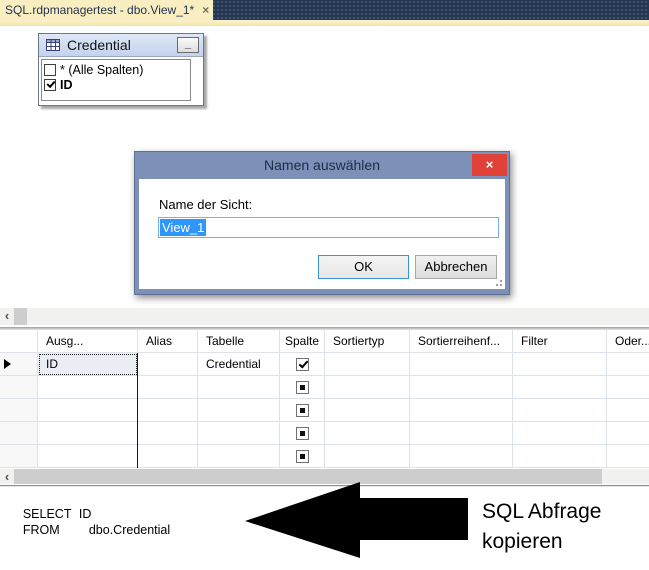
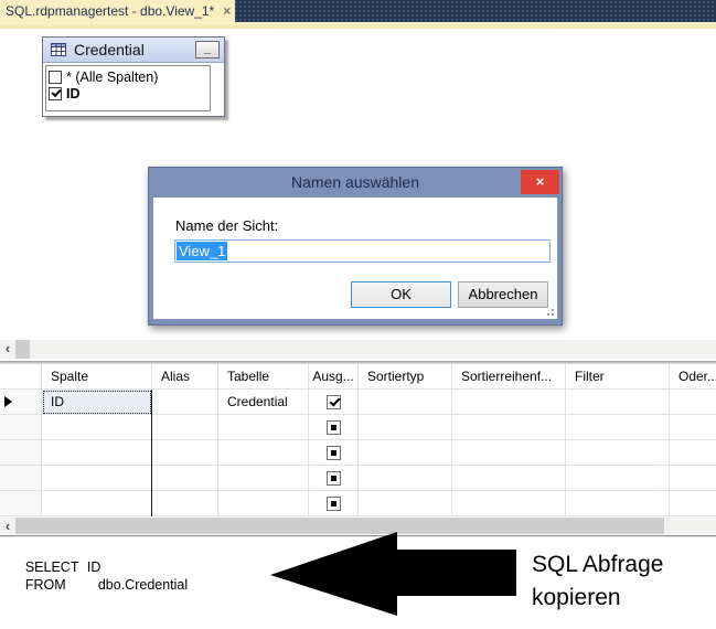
  SQL.rdpmanagertest - dbo.View_1* ×
  Credential
  _
  * (Alle Spalten)
  ID
  Namen auswählen
  ×
  Name der Sicht:
  View_1
  OK
  Abbrechen
  ‹
- Ausg...
+ Spalte
  Alias
  Tabelle
- Spalte
+ Ausg...
  Sortiertyp
  Sortierreihenf...
  Filter
  Oder..
  ID
  Credential
  ‹
  SELECT ID
  FROM dbo.Credential
  SQL Abfrage kopieren
